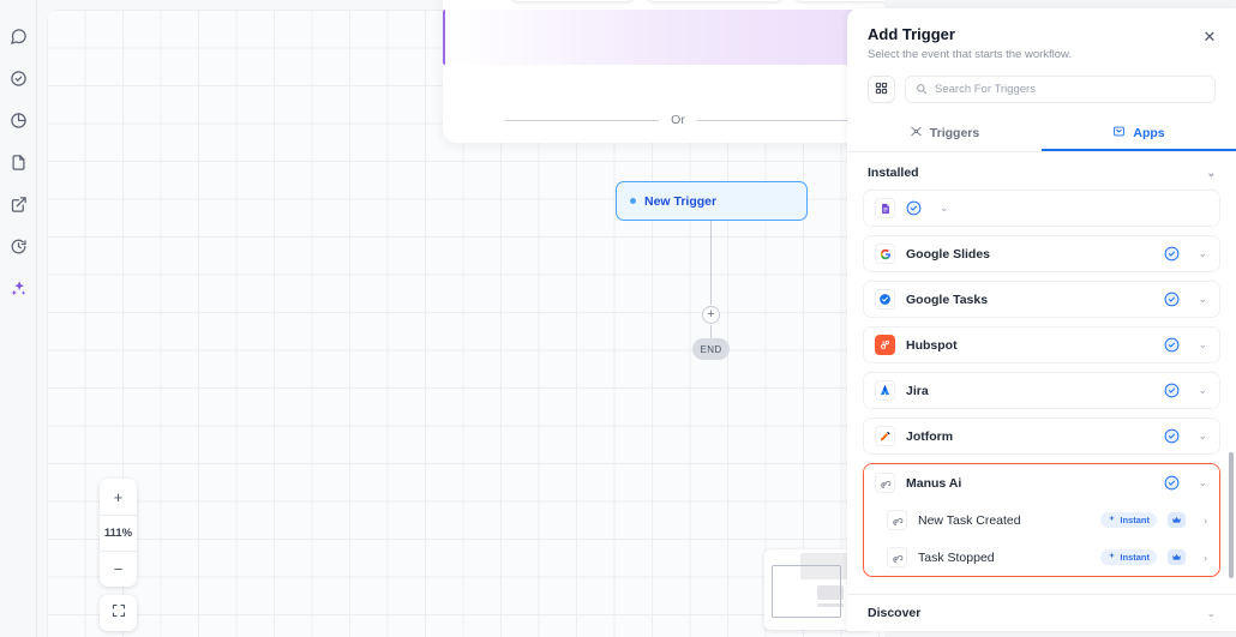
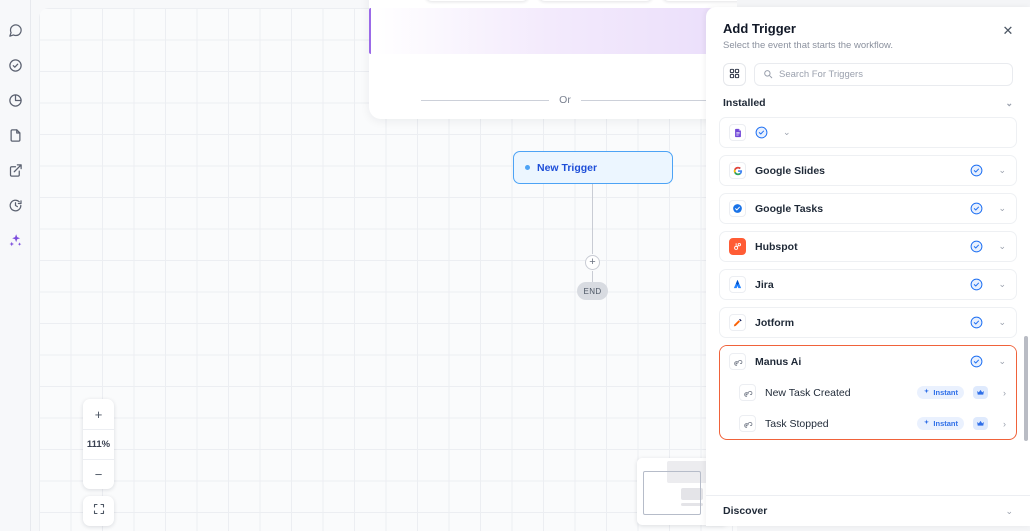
  Or
  New Trigger
  +
  END
  +
  111%
  −
  Add Trigger
  Select the event that starts the workflow.
  ✕
  Search For Triggers
- Triggers
- Apps
  Installed
  ⌄
  ⌄
  Google Slides
  ⌄
  Google Tasks
  ⌄
  Hubspot
  ⌄
  Jira
  ⌄
  Jotform
  ⌄
  Manus Ai
  ⌄
  New Task Created
  Instant
  ›
  Task Stopped
  Instant
  ›
  Discover
  ⌄
